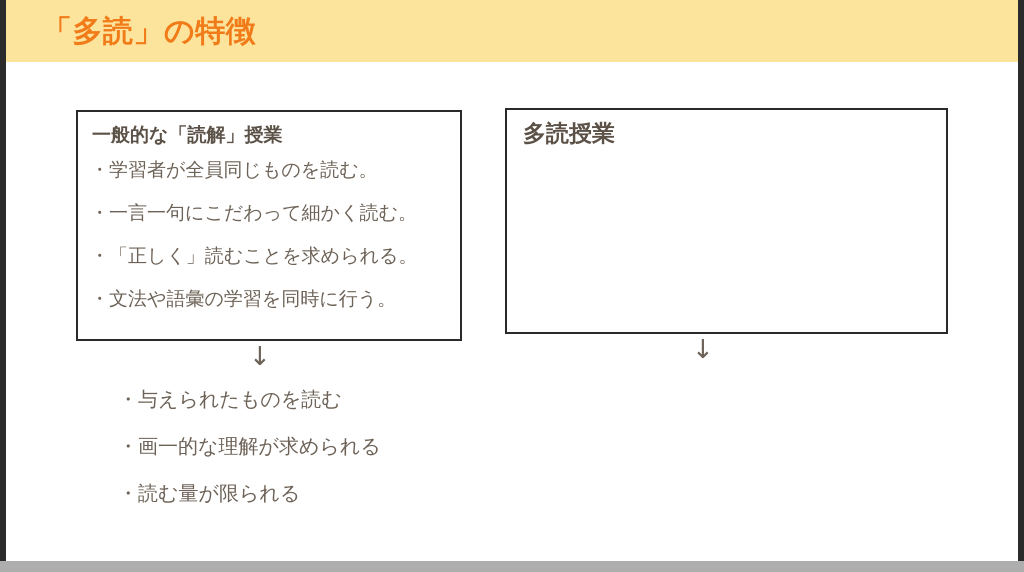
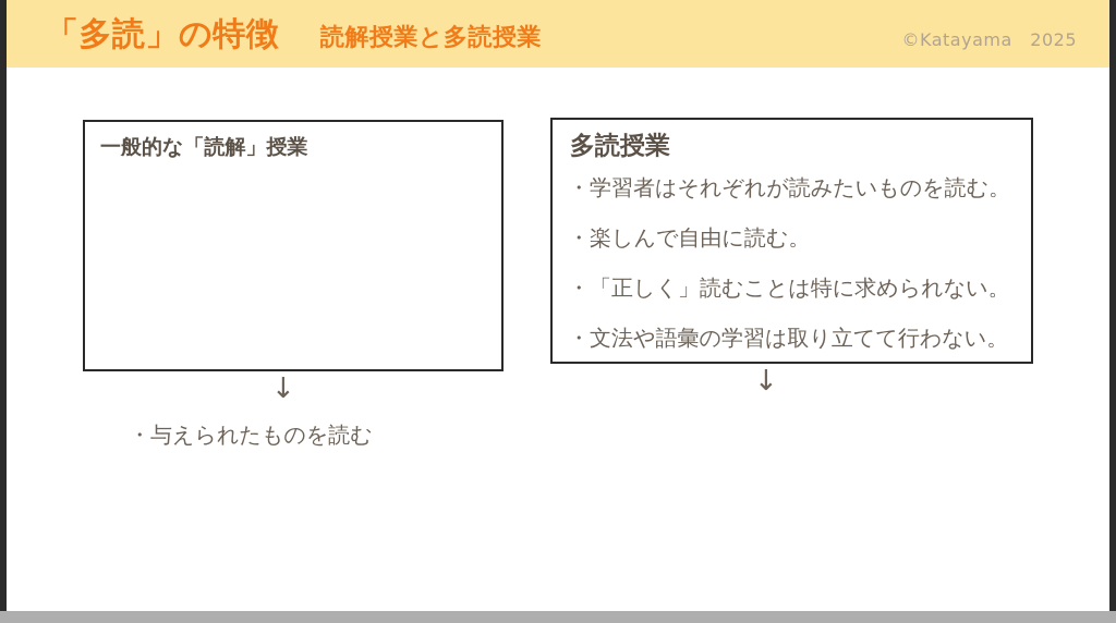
  「多読」の特徴
+ 読解授業と多読授業
+ ©Katayama 2025
  一般的な「読解」授業
- ・学習者が全員同じものを読む。
- ・一言一句にこだわって細かく読む。
- ・「正しく」読むことを求められる。
- ・文法や語彙の学習を同時に行う。
  多読授業
+ ・学習者はそれぞれが読みたいものを読む。
+ ・楽しんで自由に読む。
+ ・「正しく」読むことは特に求められない。
+ ・文法や語彙の学習は取り立てて行わない。
  ↓
  ↓
  ・与えられたものを読む
- ・画一的な理解が求められる
- ・読む量が限られる
